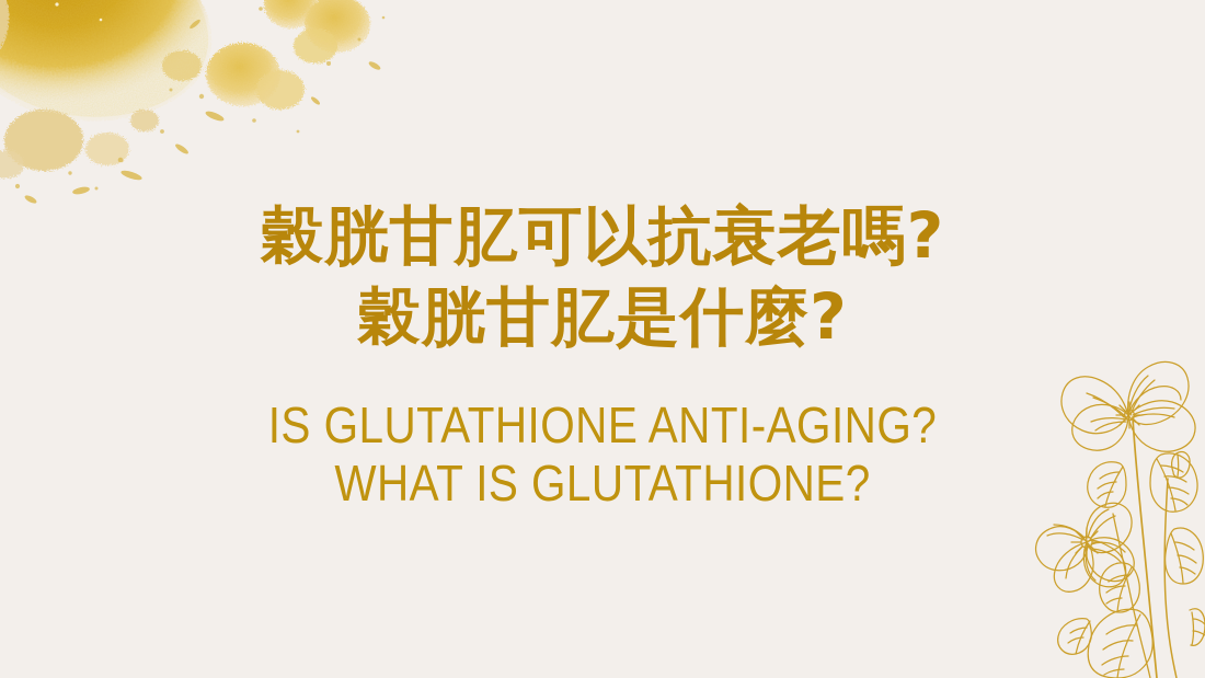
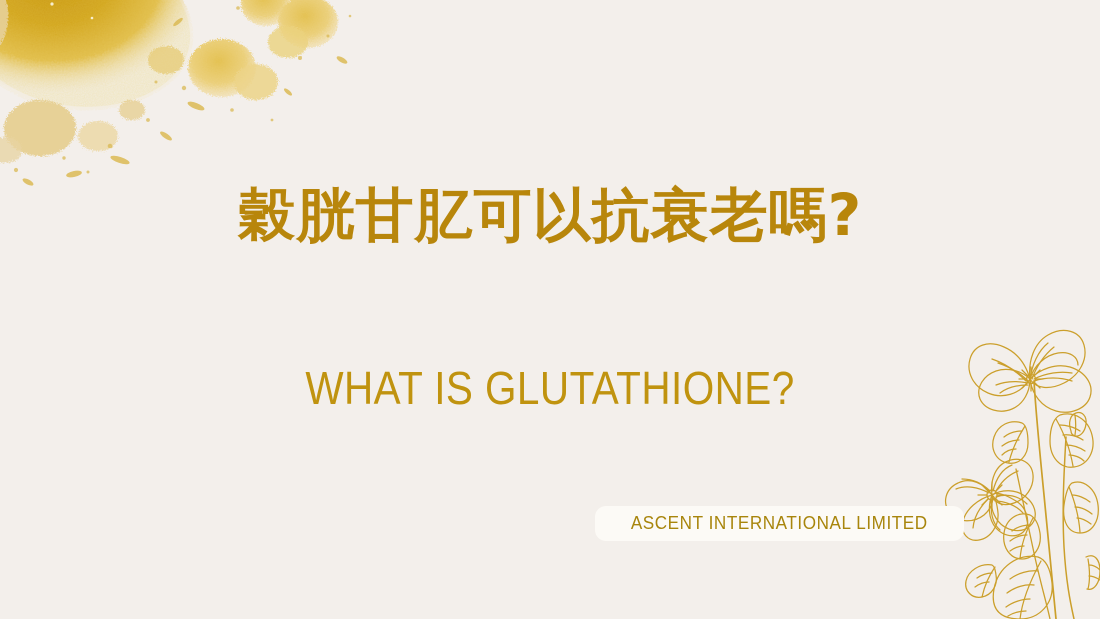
  穀胱甘肊可以抗衰老嗎?
- 穀胱甘肊是什麼?
- IS GLUTATHIONE ANTI-AGING?
  WHAT IS GLUTATHIONE?
+ ASCENT INTERNATIONAL LIMITED
